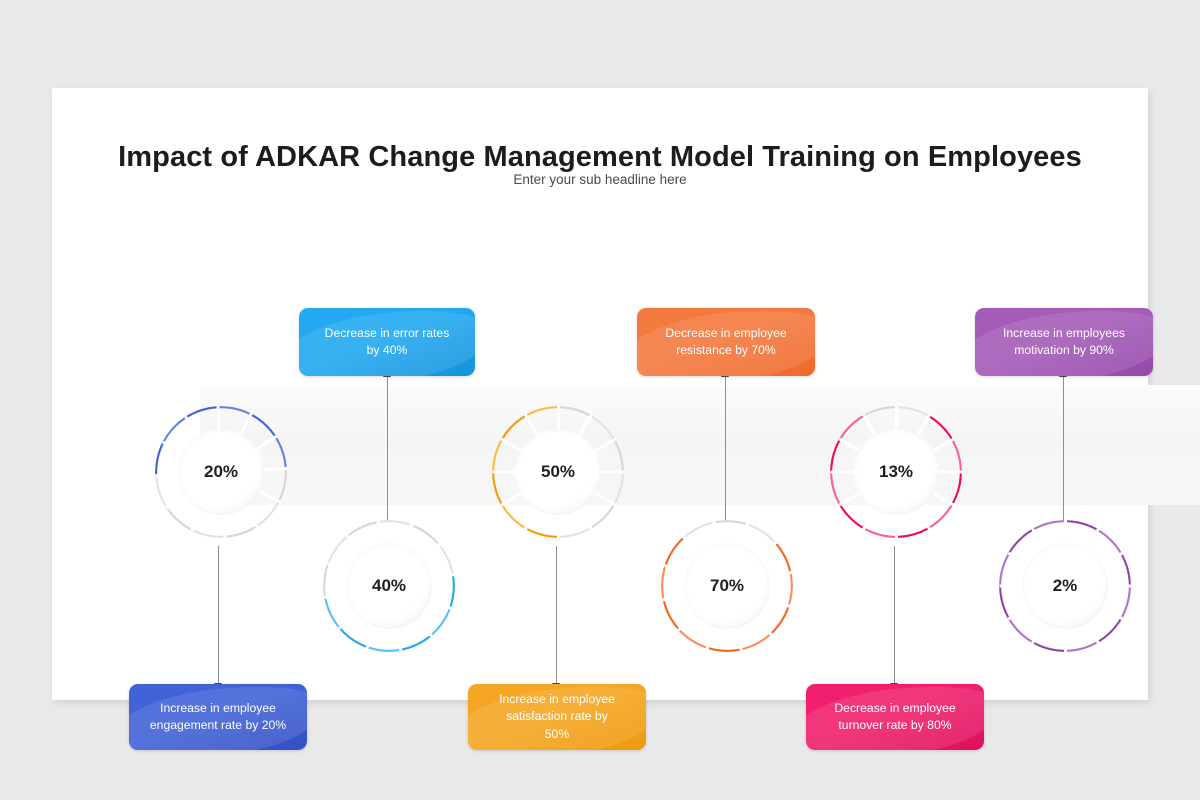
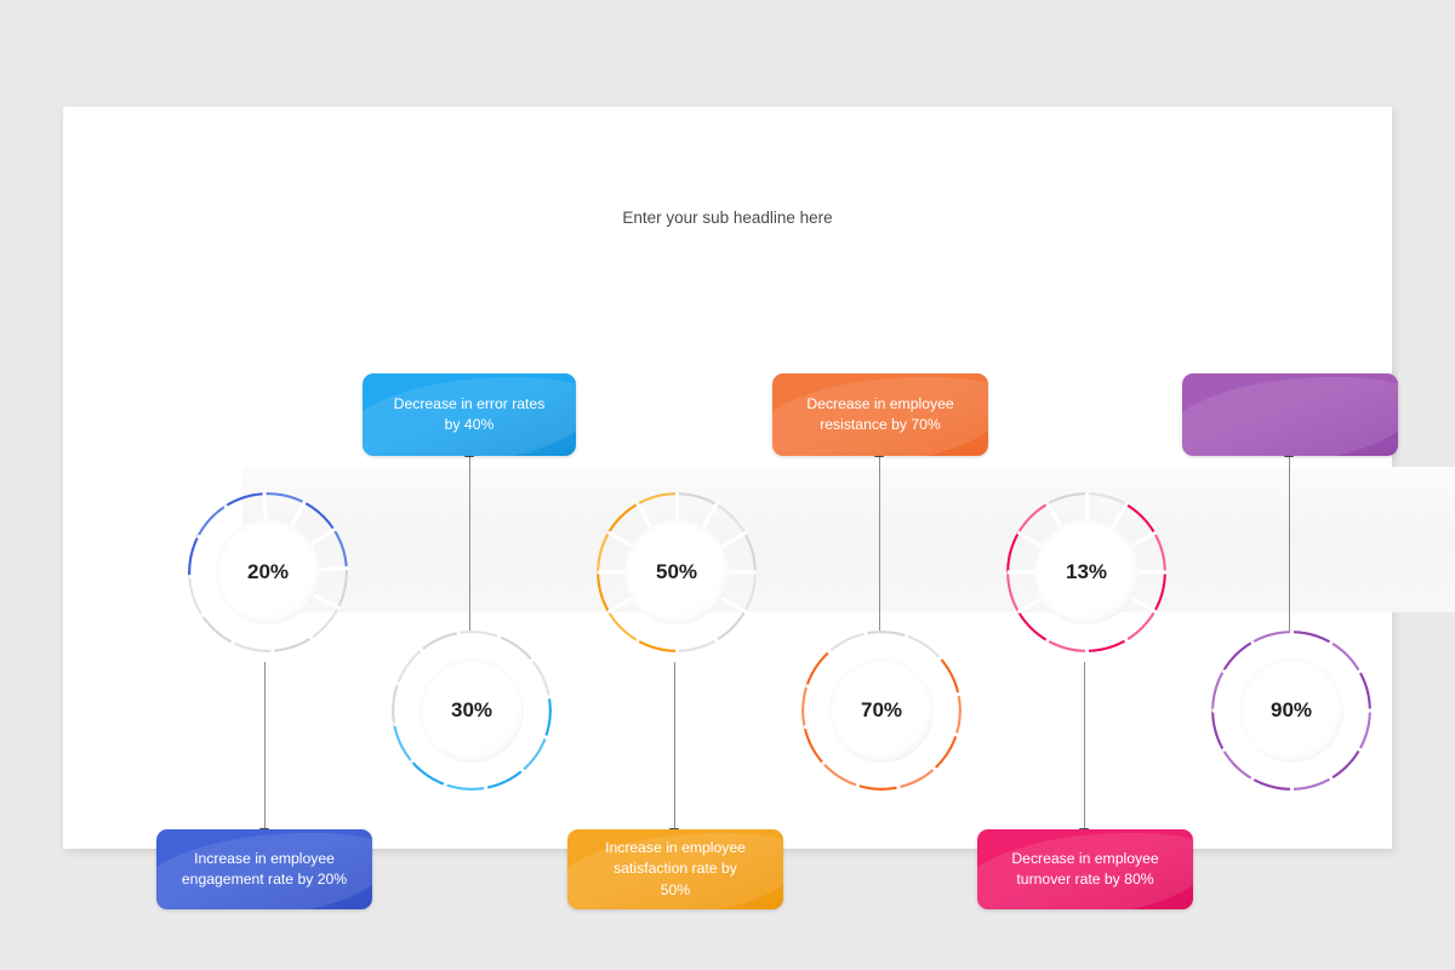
- Impact of ADKAR Change Management Model Training on Employees
  Enter your sub headline here
  20%
- 40%
+ 30%
  50%
  70%
  13%
- 2%
+ 90%
  Increase in employee
  engagement rate by 20%
  Decrease in error rates
  by 40%
  Increase in employee
  satisfaction rate by
  50%
  Decrease in employee
  resistance by 70%
  Decrease in employee
  turnover rate by 80%
- Increase in employees
- motivation by 90%
